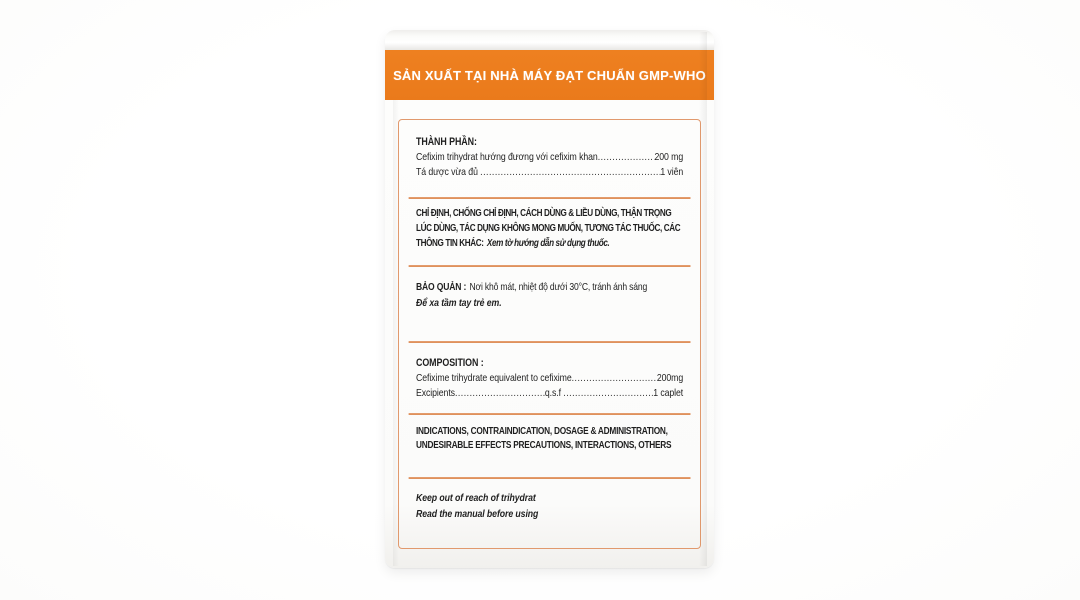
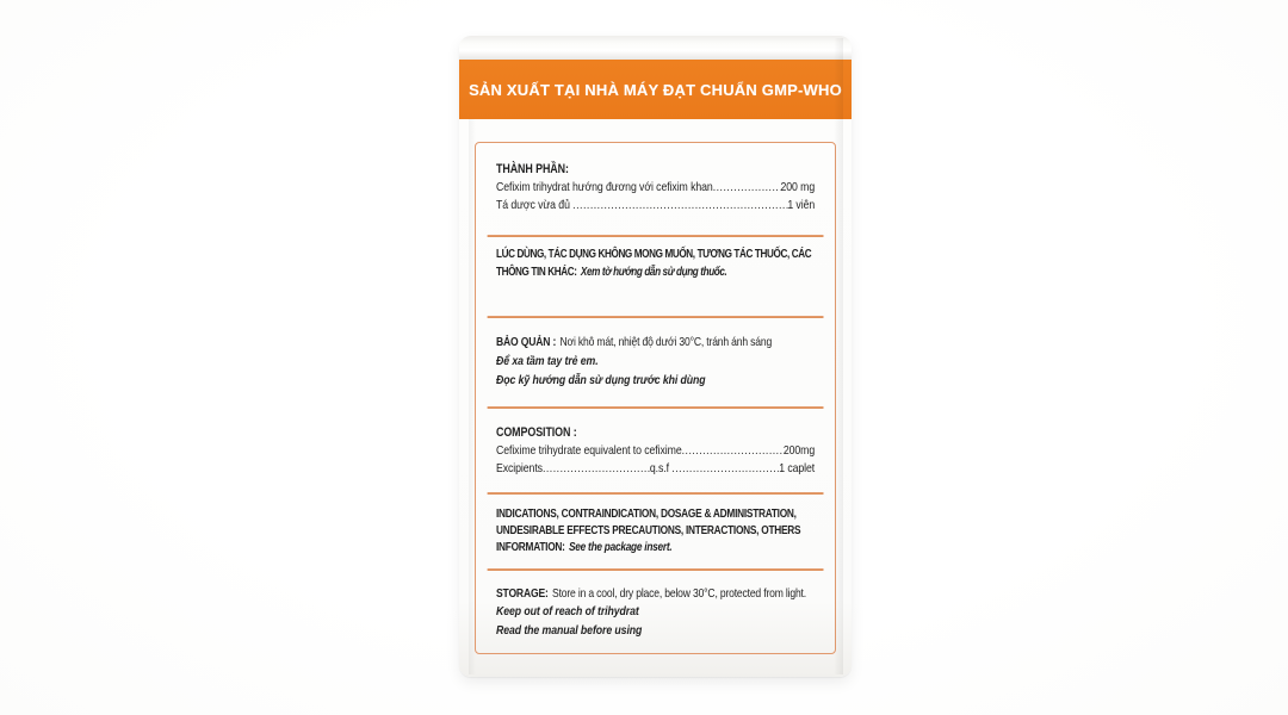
  SẢN XUẤT TẠI NHÀ MÁY ĐẠT CHUẨN GMP-WH
  THÀNH PHẦN:
  Cefixim trihydrat hướng đương với cefixim khan
  200 mg
  Tá dược vừa đủ
  1 viên
- CHỈ ĐỊNH, CHỐNG CHỈ ĐỊNH, CÁCH DÙNG & LIỀU DÙNG, THẬN TRỌNG
  LÚC DÙNG, TÁC DỤNG KHÔNG MONG MUỐN, TƯƠNG TÁC THUỐC, CÁC
  THÔNG TIN KHÁC: Xem tờ hướng dẫn sử dụng thuốc.
  BẢO QUẢN : Nơi khô mát, nhiệt độ dưới 30°C, tránh ánh sáng
  Để xa tầm tay trẻ em.
+ Đọc kỹ hướng dẫn sử dụng trước khi dùng
  COMPOSITION :
  Cefixime trihydrate equivalent to cefixime
  200mg
  Excipients
  q.s.f
  1 caplet
  INDICATIONS, CONTRAINDICATION, DOSAGE & ADMINISTRATION,
  UNDESIRABLE EFFECTS PRECAUTIONS, INTERACTIONS, OTHERS
+ INFORMATION: See the package insert.
+ STORAGE: Store in a cool, dry place, below 30°C, protected from light.
  Keep out of reach of trihydrat
  Read the manual before using
